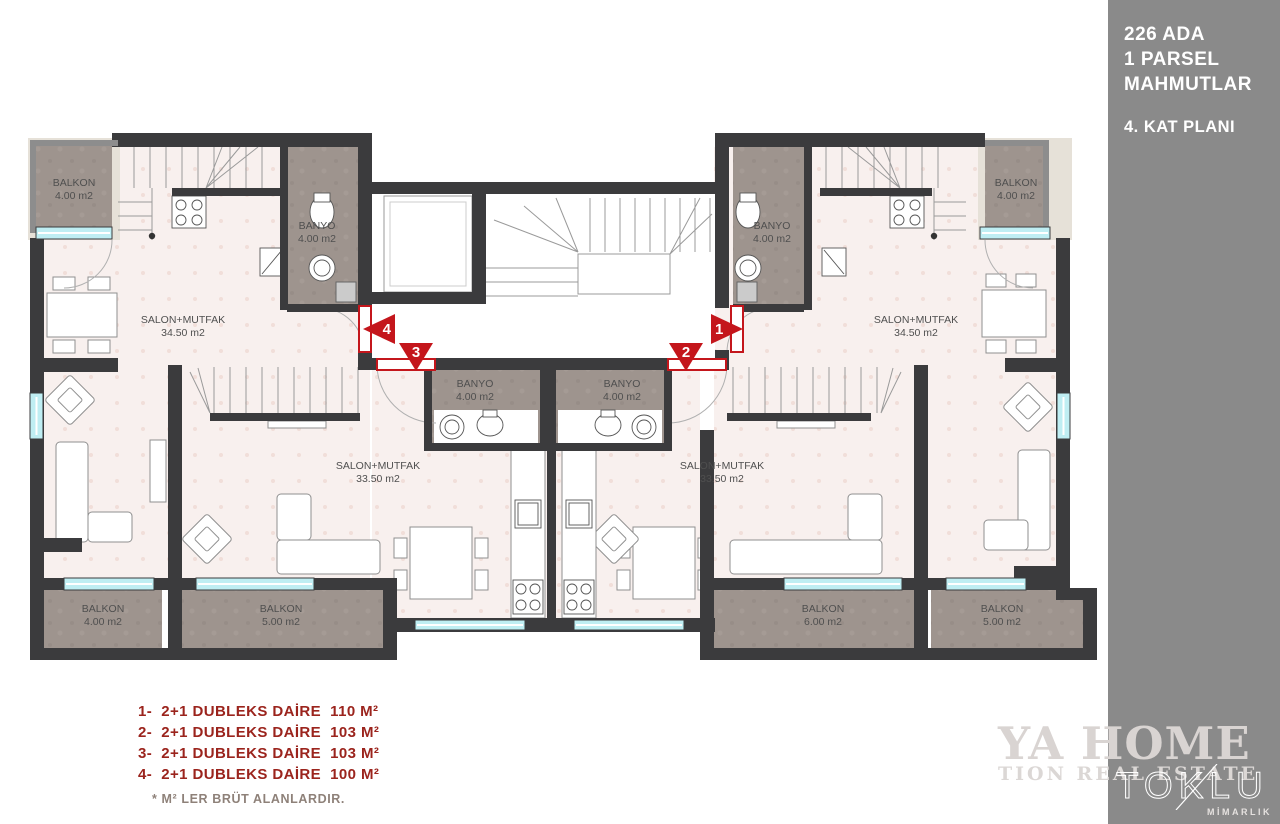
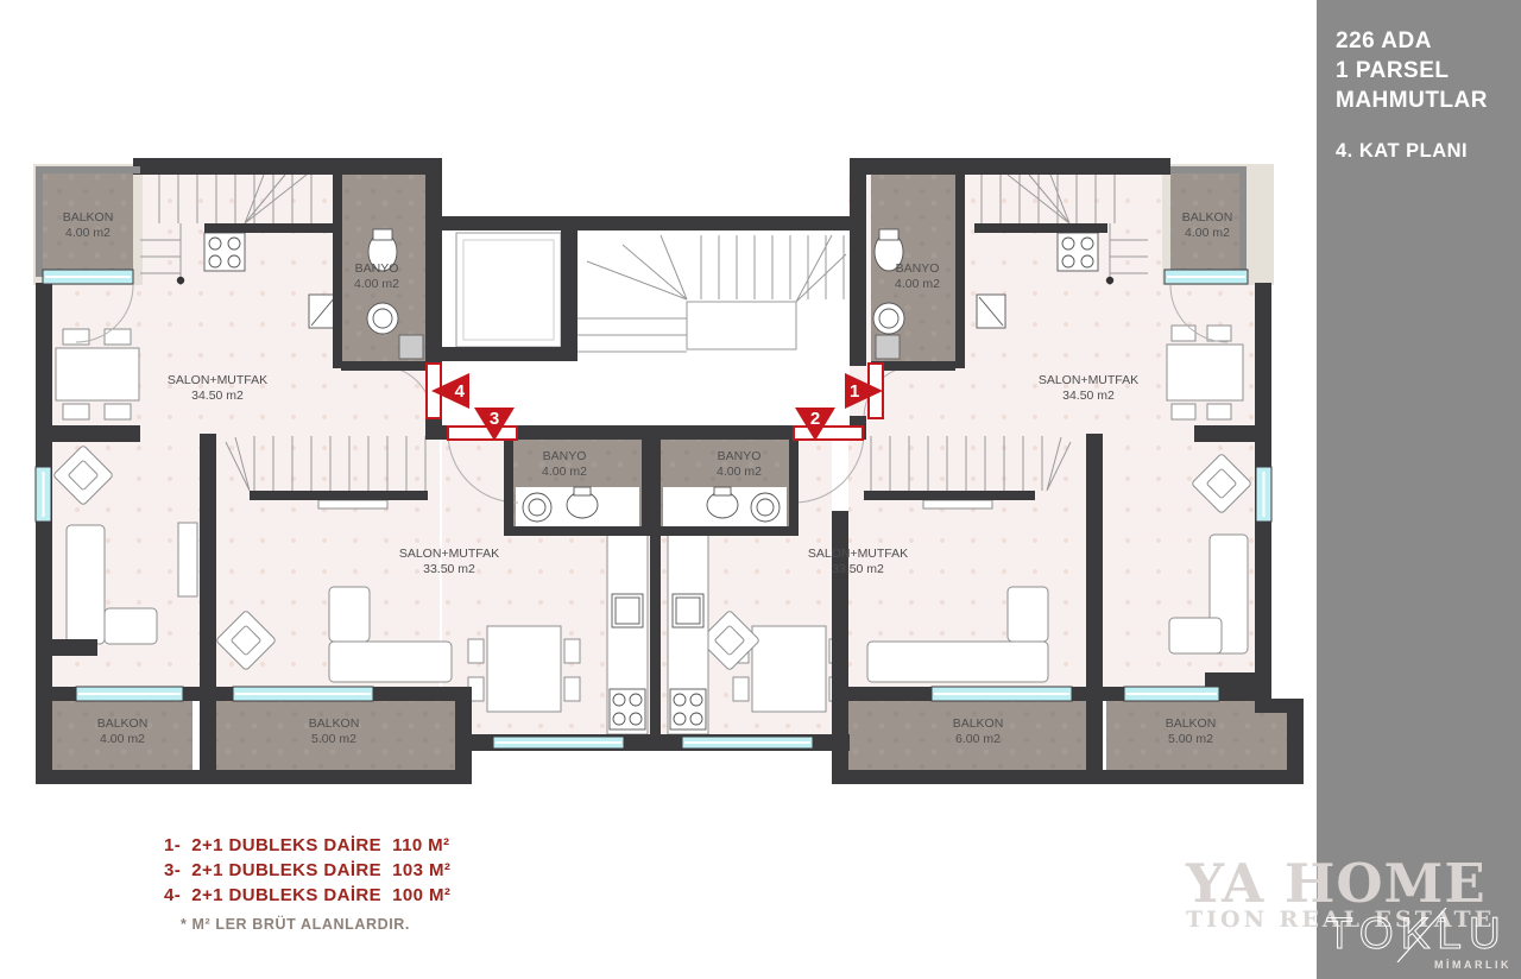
  BALKON
  4.00 m2
  BALKON
  4.00 m2
  BANYO
  4.00 m2
  BANYO
  4.00 m2
  SALON+MUTFAK
  34.50 m2
  SALON+MUTFAK
  34.50 m2
  BANYO
  4.00 m2
  BANYO
  4.00 m2
  SALON+MUTFAK
  33.50 m2
  SALON+MUTFAK
  33.50 m2
  BALKON
  4.00 m2
  BALKON
  5.00 m2
  BALKON
  6.00 m2
  BALKON
  5.00 m2
  4
  3
  2
  1
  1- 2+1 DUBLEKS DAİRE 110 M²
- 2- 2+1 DUBLEKS DAİRE 103 M²
  3- 2+1 DUBLEKS DAİRE 103 M²
  4- 2+1 DUBLEKS DAİRE 100 M²
  * M² LER BRÜT ALANLARDIR.
  YA HOME
  TION REAL ESTATE
  226 ADA
  1 PARSEL
  MAHMUTLAR
  4. KAT PLANI
  TOKLU
  MİMARLIK
